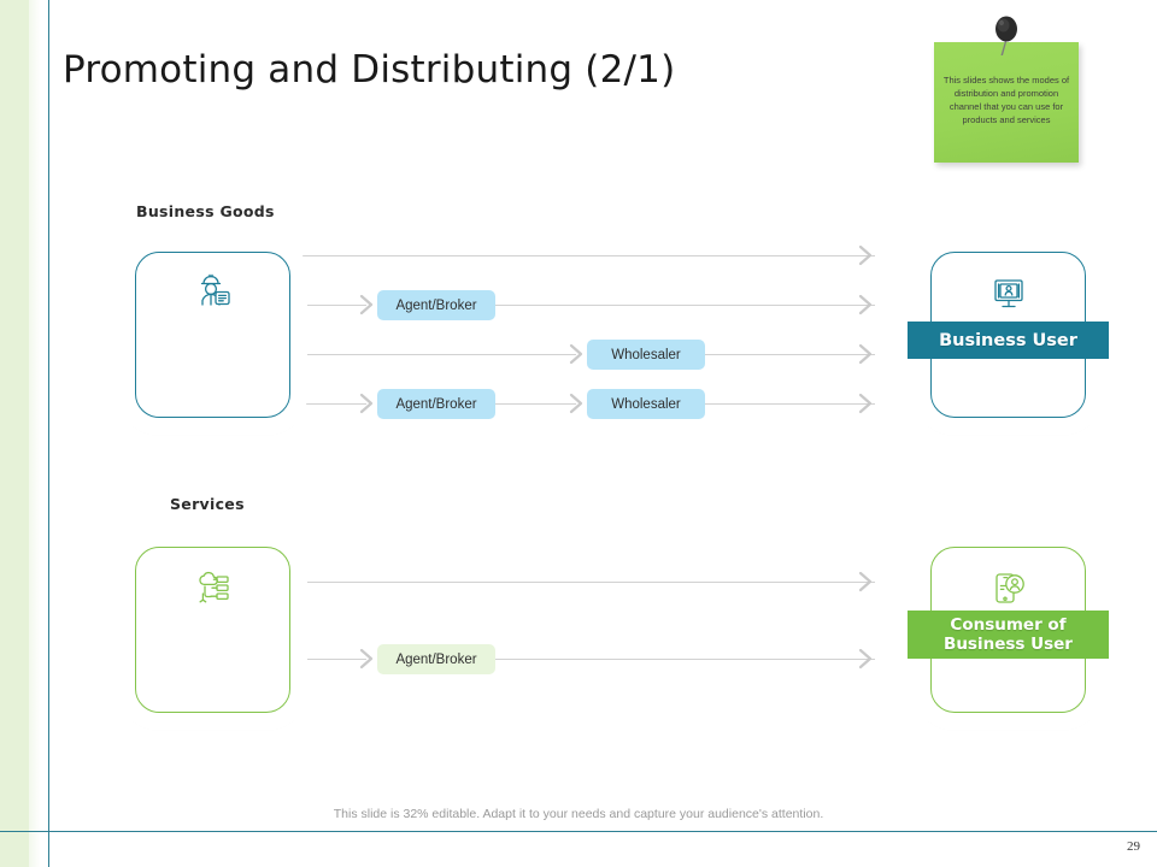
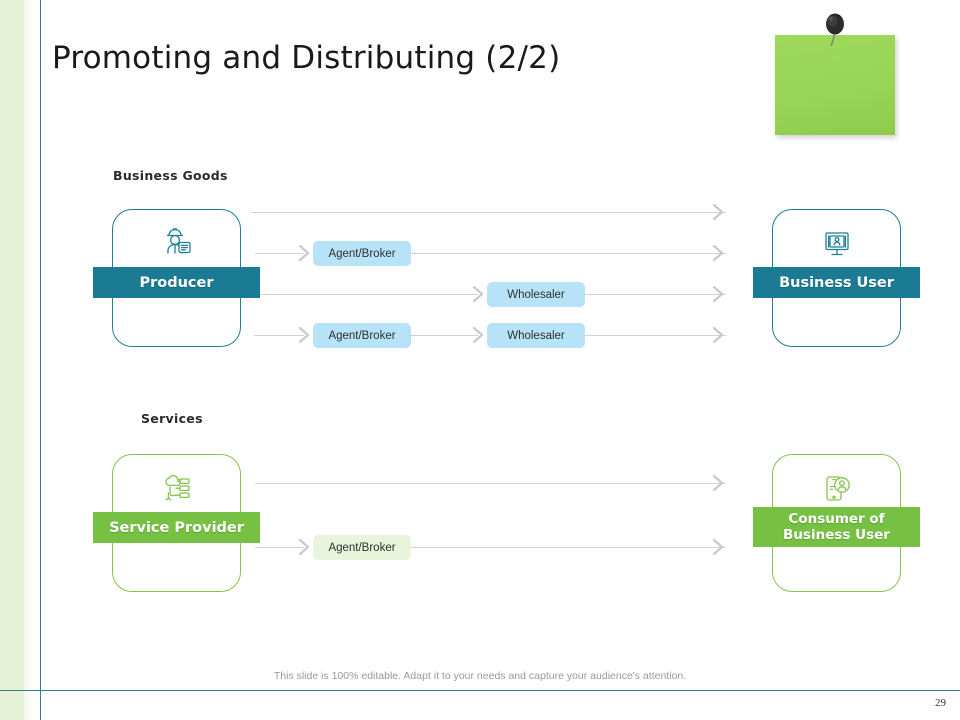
- Promoting and Distributing (2/1)
+ Promoting and Distributing (2/2)
- This slides shows the modes of distribution and promotion channel that you can use for products and services
  Business Goods
  Agent/Broker
  Wholesaler
  Agent/Broker
  Wholesaler
+ Producer
  Business User
  Services
  Agent/Broker
+ Service Provider
  Consumer of
  Business User
- This slide is 32% editable. Adapt it to your needs and capture your audience's attention.
+ This slide is 100% editable. Adapt it to your needs and capture your audience's attention.
  29
